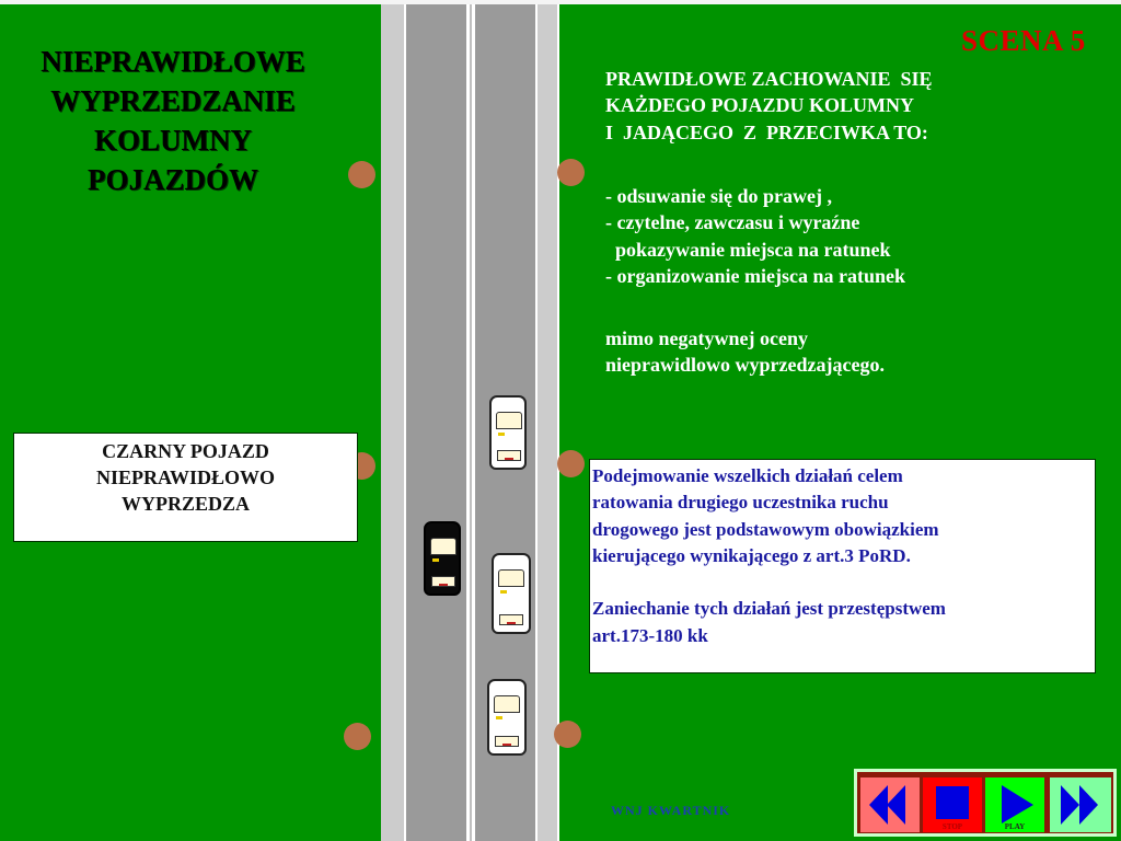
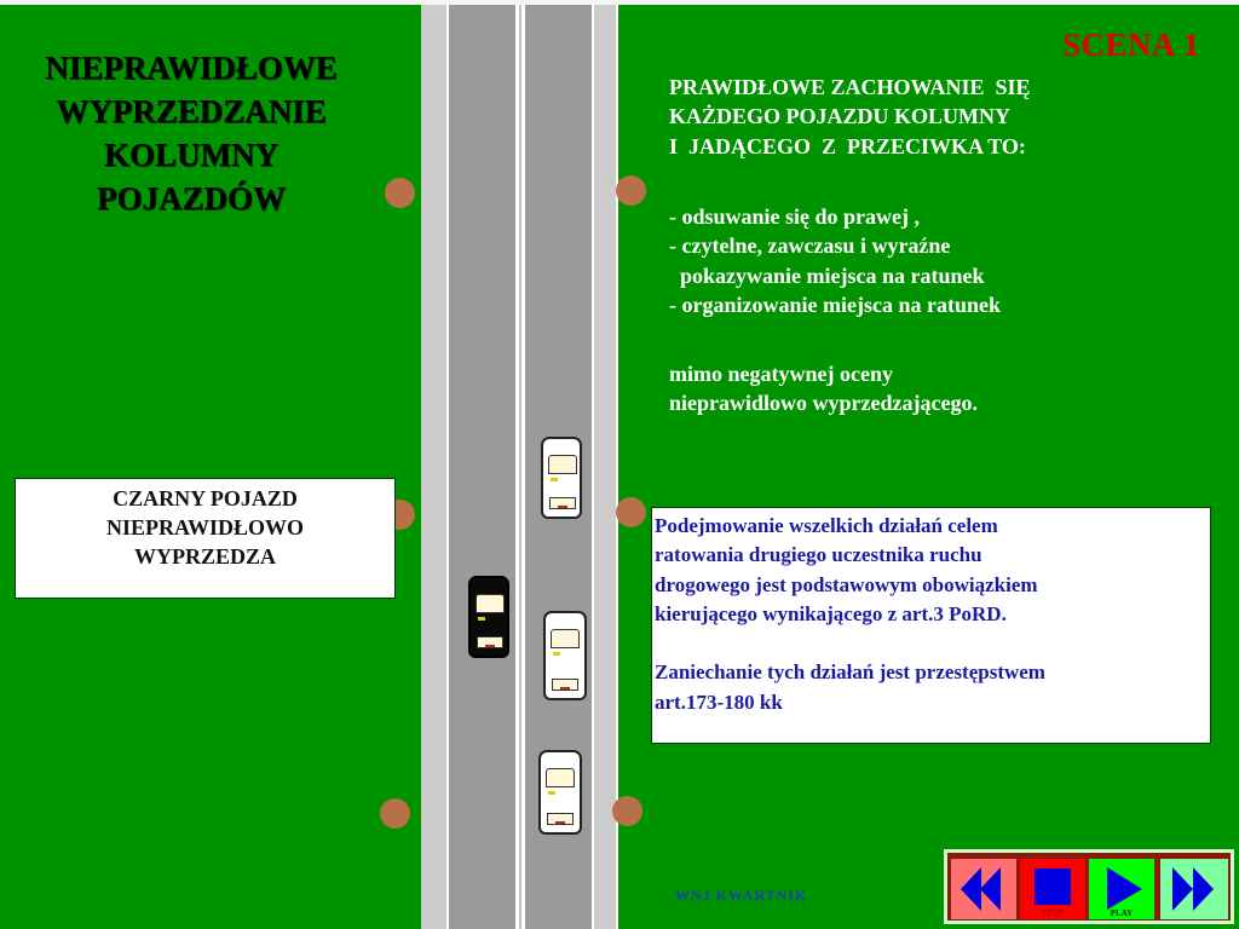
  NIEPRAWIDŁOWE
  WYPRZEDZANIE
  KOLUMNY
  POJAZDÓW
  CZARNY POJAZD
  NIEPRAWIDŁOWO
  WYPRZEDZA
- SCENA 5
+ SCENA 1
  PRAWIDŁOWE ZACHOWANIE SIĘ
  KAŻDEGO POJAZDU KOLUMNY
  I JADĄCEGO Z PRZECIWKA TO:
  - odsuwanie się do prawej ,
  - czytelne, zawczasu i wyraźne
  pokazywanie miejsca na ratunek
  - organizowanie miejsca na ratunek
  mimo negatywnej oceny
  nieprawidlowo wyprzedzającego.
  Podejmowanie wszelkich działań celem
  ratowania drugiego uczestnika ruchu
  drogowego jest podstawowym obowiązkiem
  kierującego wynikającego z art.3 PoRD.
  Zaniechanie tych działań jest przestępstwem
  art.173-180 kk
  WNJ KWARTNIK
  STOP
  PLAY
